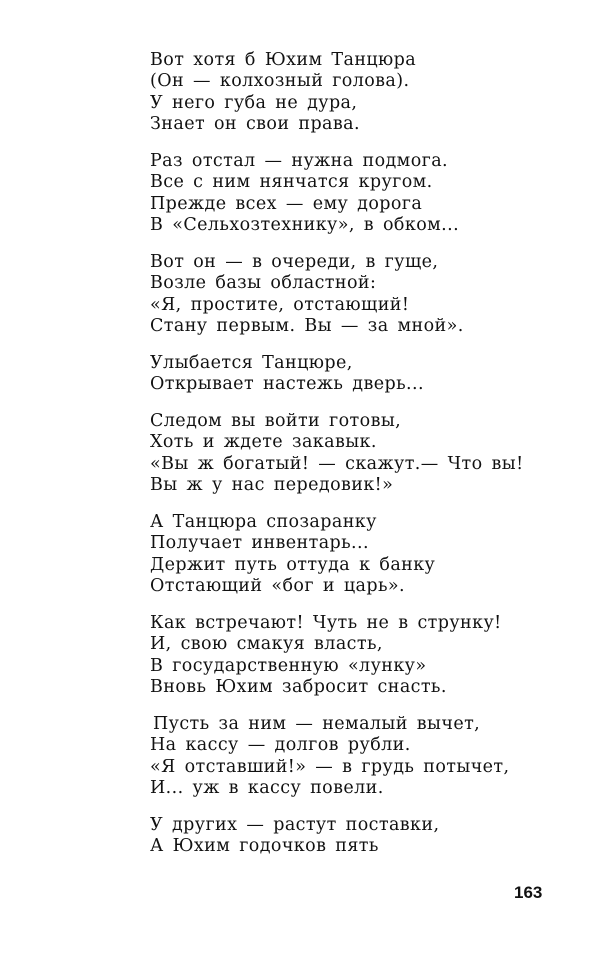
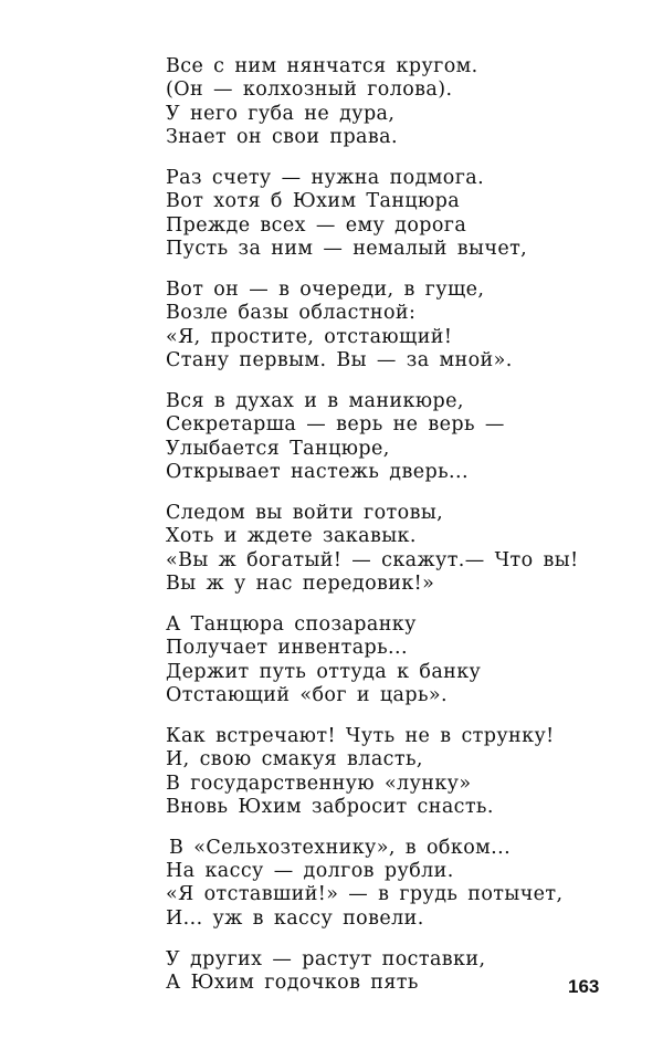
- Вот хотя б Юхим Танцюра
+ Все с ним нянчатся кругом.
  (Он — колхозный голова).
  У него губа не дура,
  Знает он свои права.
- Раз отстал — нужна подмога.
+ Раз счету — нужна подмога.
- Все с ним нянчатся кругом.
+ Вот хотя б Юхим Танцюра
  Прежде всех — ему дорога
- В «Сельхозтехнику», в обком...
+ Пусть за ним — немалый вычет,
  Вот он — в очереди, в гуще,
  Возле базы областной:
  «Я, простите, отстающий!
  Стану первым. Вы — за мной».
+ Вся в духах и в маникюре,
+ Секретарша — верь не верь —
  Улыбается Танцюре,
  Открывает настежь дверь...
  Следом вы войти готовы,
  Хоть и ждете закавык.
  «Вы ж богатый! — скажут.— Что вы!
  Вы ж у нас передовик!»
  А Танцюра спозаранку
  Получает инвентарь...
  Держит путь оттуда к банку
  Отстающий «бог и царь».
  Как встречают! Чуть не в струнку!
  И, свою смакуя власть,
  В государственную «лунку»
  Вновь Юхим забросит снасть.
- Пусть за ним — немалый вычет,
+ В «Сельхозтехнику», в обком...
  На кассу — долгов рубли.
  «Я отставший!» — в грудь потычет,
  И... уж в кассу повели.
  У других — растут поставки,
  А Юхим годочков пять
  163
